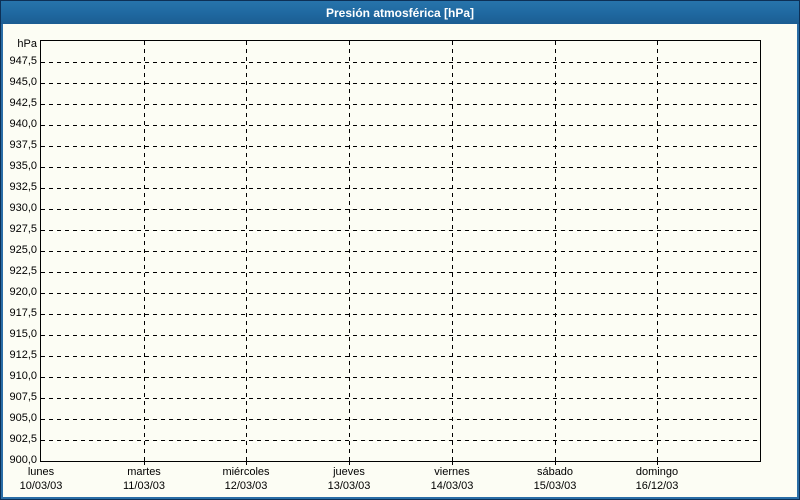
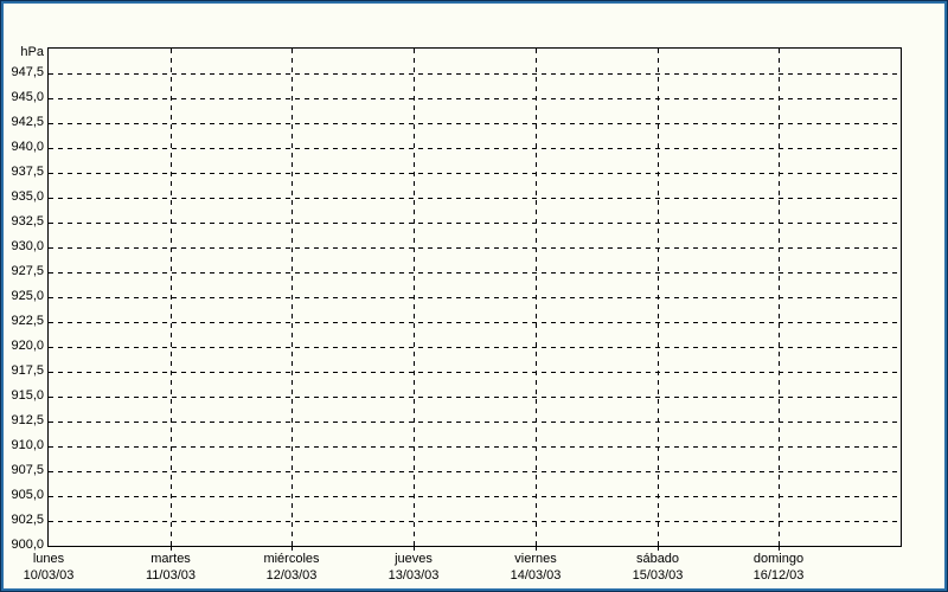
- Presión atmosférica [hPa]
  947,5
  945,0
  942,5
  940,0
  937,5
  935,0
  932,5
  930,0
  927,5
  925,0
  922,5
  920,0
  917,5
  915,0
  912,5
  910,0
  907,5
  905,0
  902,5
  900,0
  hPa
  lunes
  10/03/03
  martes
  11/03/03
  miércoles
  12/03/03
  jueves
  13/03/03
  viernes
  14/03/03
  sábado
  15/03/03
  domingo
  16/12/03
